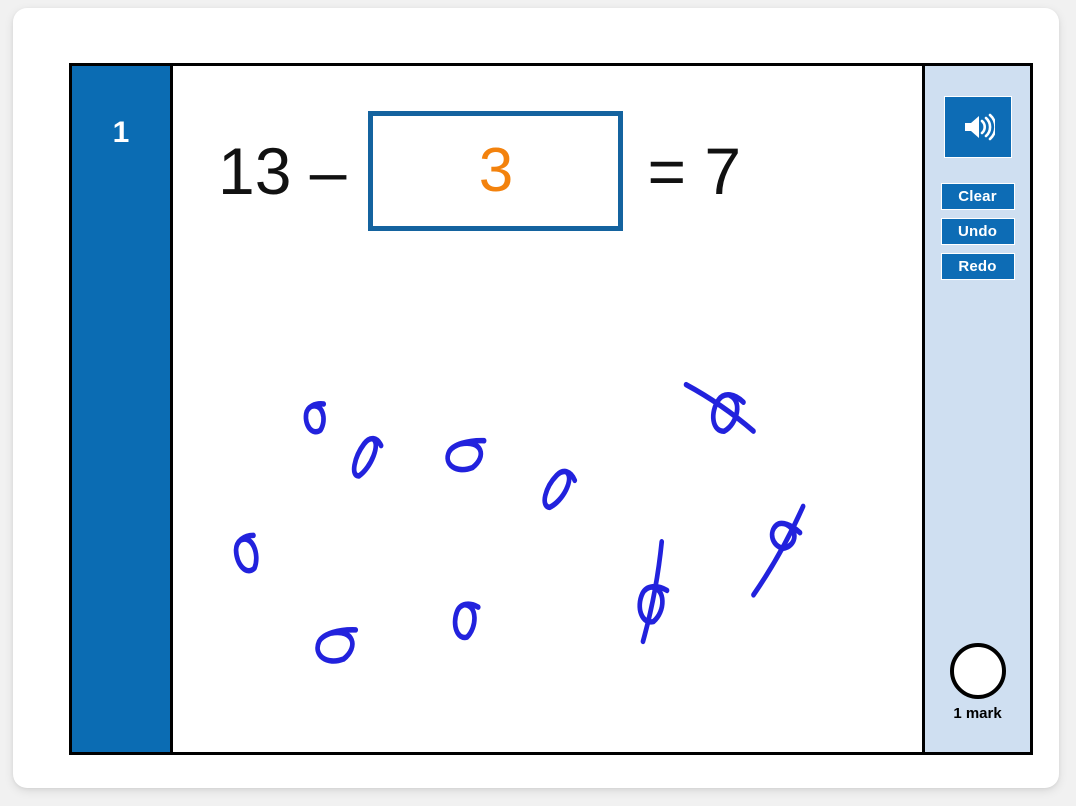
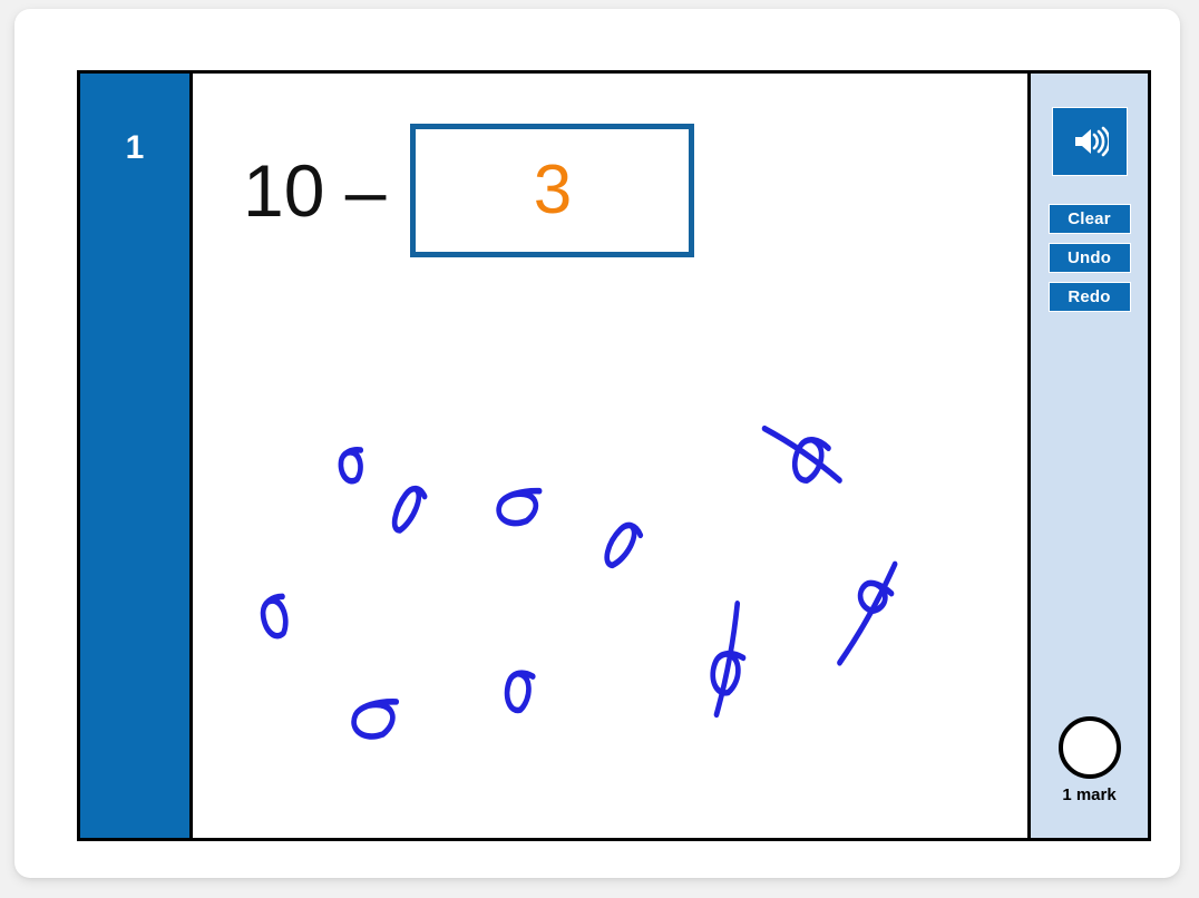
  1
- 13 –
+ 10 –
  3
- = 7
  Clear
  Undo
  Redo
  1 mark
